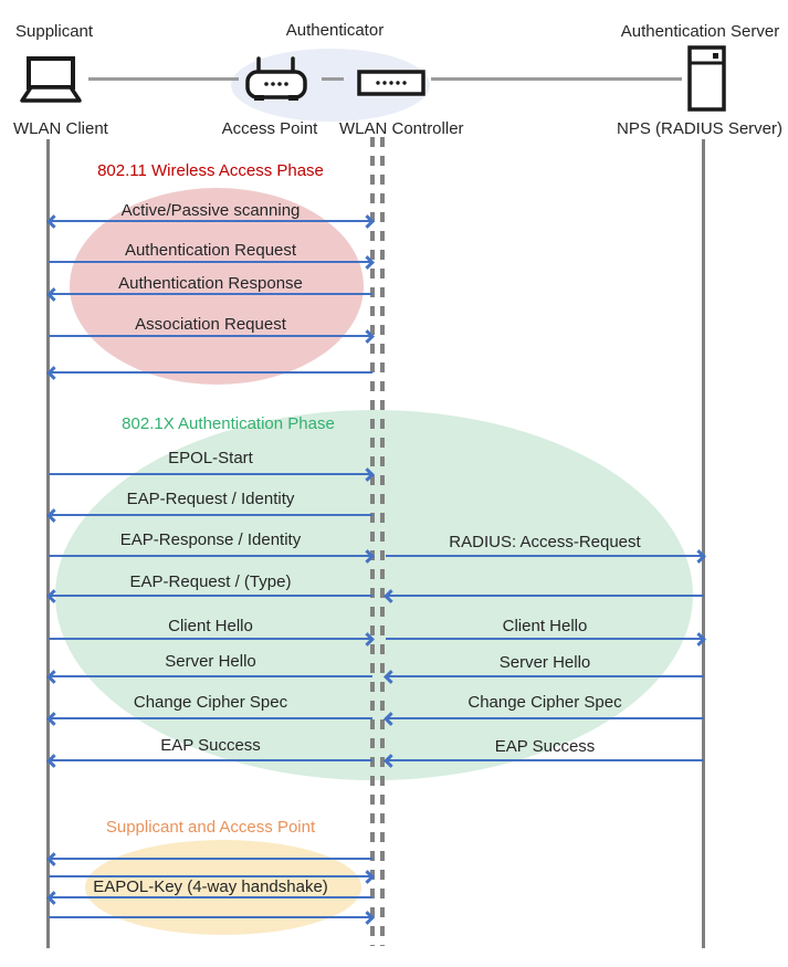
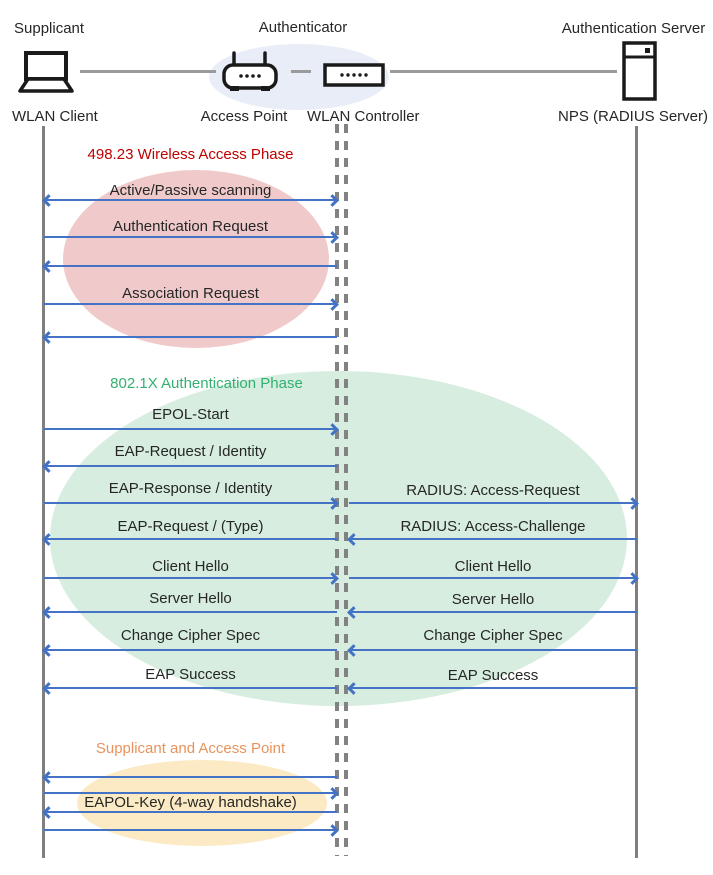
  Supplicant
  Authenticator
  Authentication Server
  WLAN Client
  Access Point
  WLAN Controller
  NPS (RADIUS Server)
- 802.11 Wireless Access Phase
+ 498.23 Wireless Access Phase
  Active/Passive scanning
  Authentication Request
- Authentication Response
  Association Request
  802.1X Authentication Phase
  EPOL-Start
  EAP-Request / Identity
  EAP-Response / Identity
  EAP-Request / (Type)
  Client Hello
  Server Hello
  Change Cipher Spec
  EAP Success
  RADIUS: Access-Request
+ RADIUS: Access-Challenge
  Client Hello
  Server Hello
  Change Cipher Spec
  EAP Success
  Supplicant and Access Point
  EAPOL-Key (4-way handshake)
